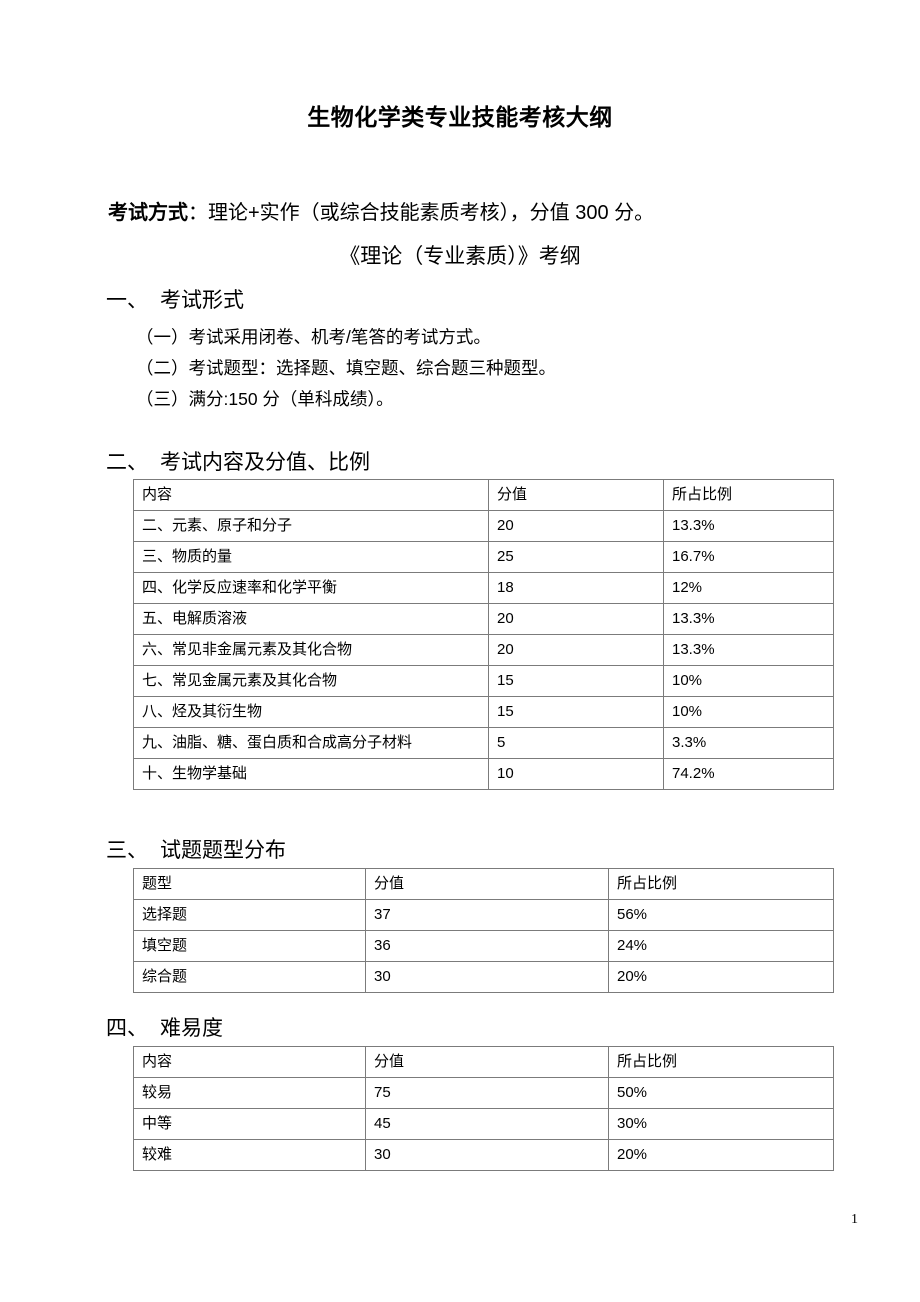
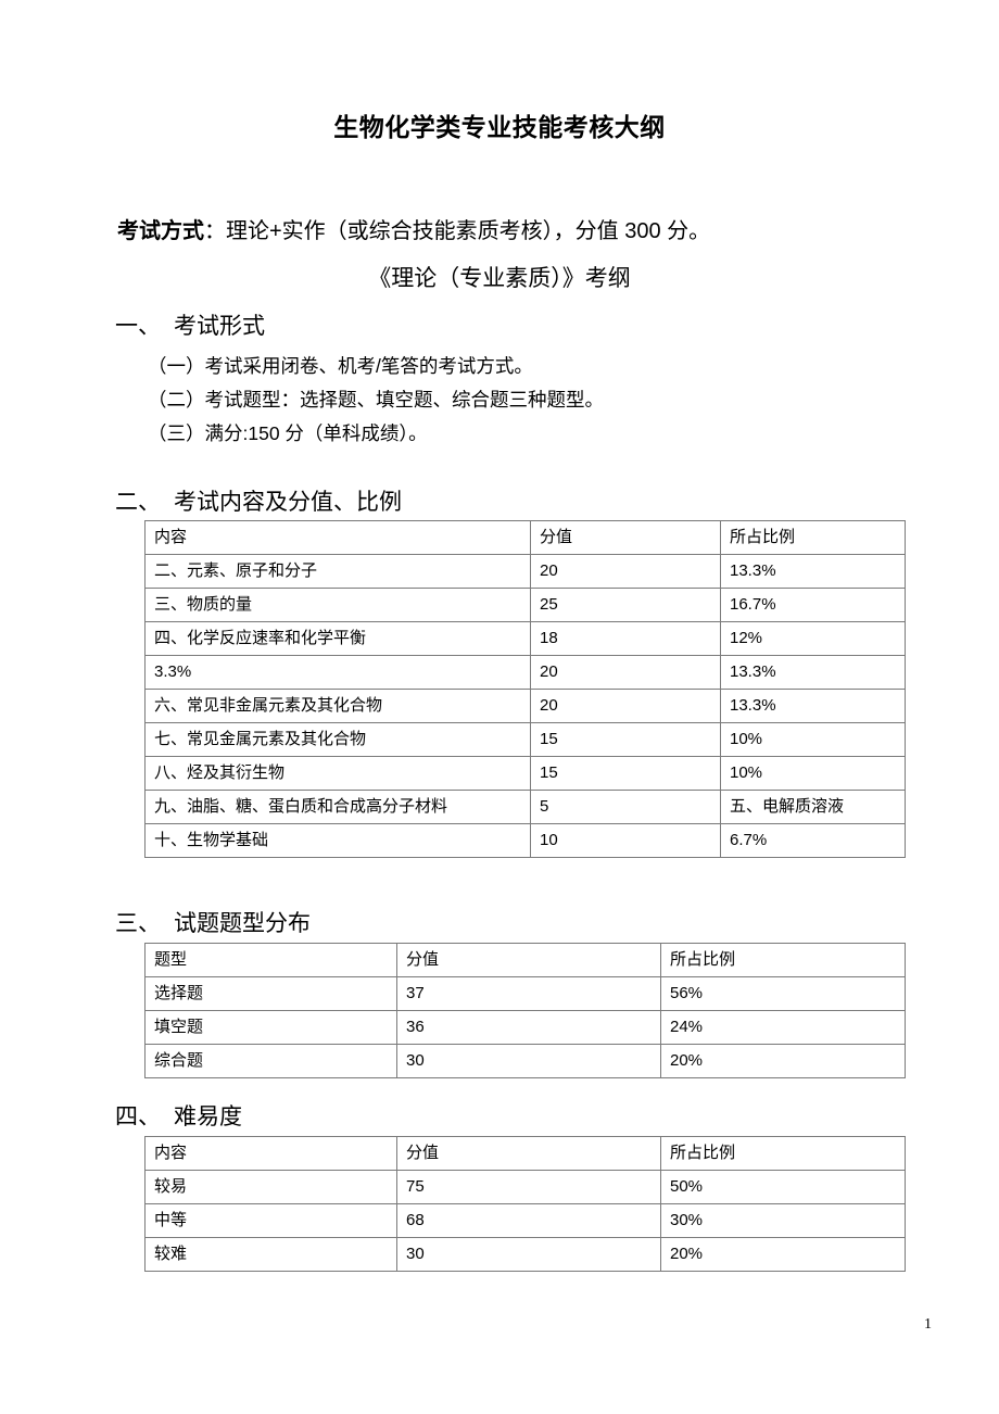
  生物化学类专业技能考核大纲
  考试方式：理论+实作（或综合技能素质考核），分值 300 分。
  《理论（专业素质）》考纲
  一、 考试形式
  （一）考试采用闭卷、机考/笔答的考试方式。
  （二）考试题型：选择题、填空题、综合题三种题型。
  （三）满分:150 分（单科成绩）。
  二、 考试内容及分值、比例
  内容	分值	所占比例
  二、元素、原子和分子	20	13.3%
  三、物质的量	25	16.7%
  四、化学反应速率和化学平衡	18	12%
- 五、电解质溶液	20	13.3%
+ 3.3%	20	13.3%
  六、常见非金属元素及其化合物	20	13.3%
  七、常见金属元素及其化合物	15	10%
  八、烃及其衍生物	15	10%
- 九、油脂、糖、蛋白质和合成高分子材料	5	3.3%
+ 九、油脂、糖、蛋白质和合成高分子材料	5	五、电解质溶液
- 十、生物学基础	10	74.2%
+ 十、生物学基础	10	6.7%
  三、 试题题型分布
  题型	分值	所占比例
  选择题	37	56%
  填空题	36	24%
  综合题	30	20%
  四、 难易度
  内容	分值	所占比例
  较易	75	50%
- 中等	45	30%
+ 中等	68	30%
  较难	30	20%
  1
